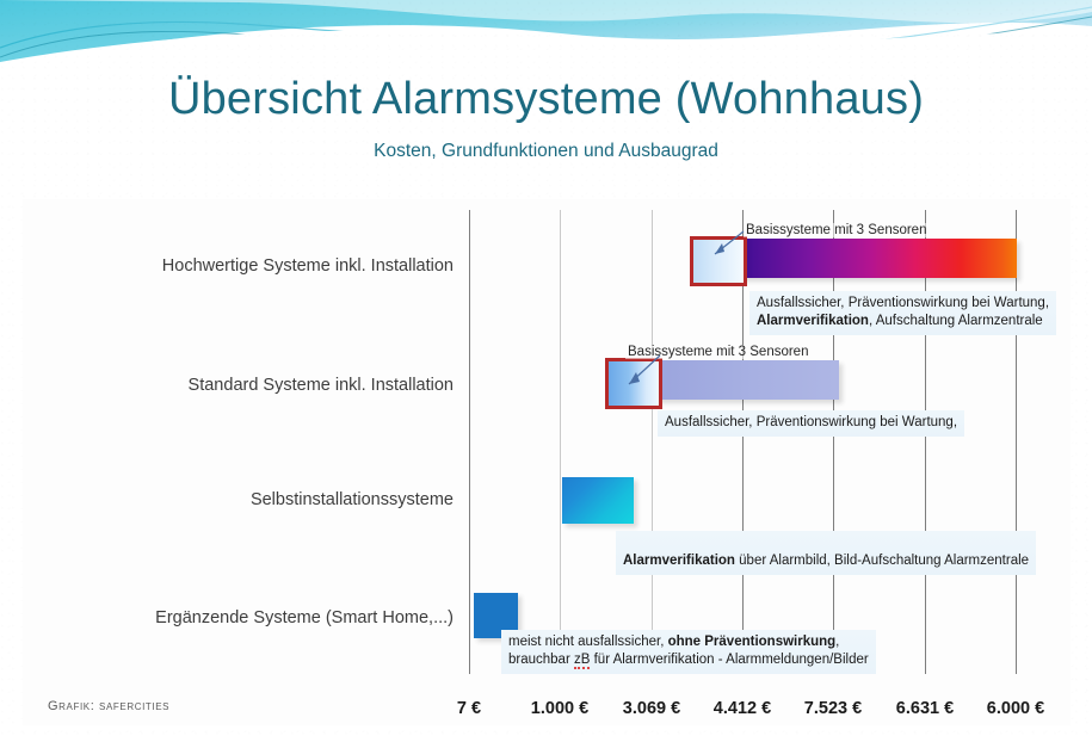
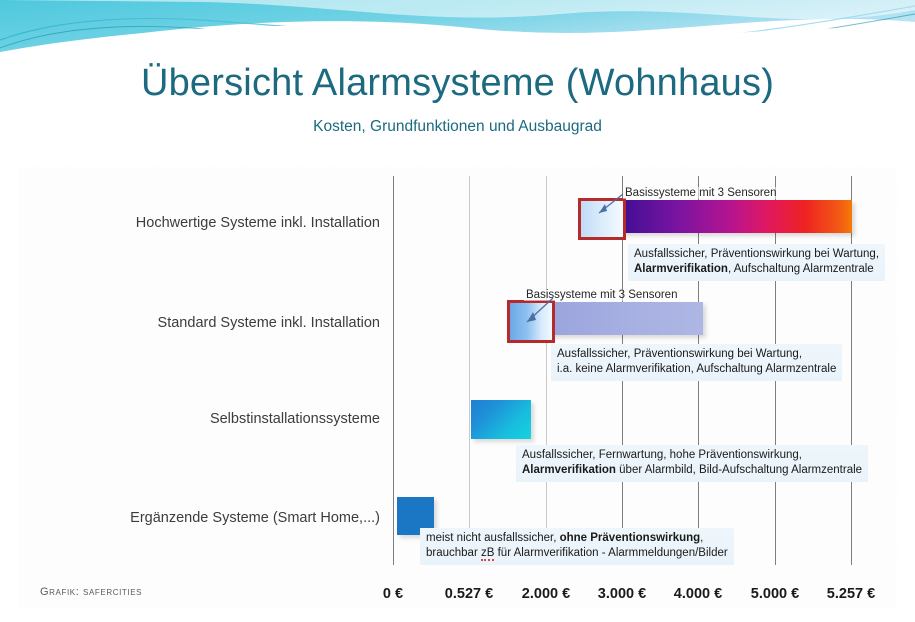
  Übersicht Alarmsysteme (Wohnhaus)
  Kosten, Grundfunktionen und Ausbaugrad
  Hochwertige Systeme inkl. Installation
  Standard Systeme inkl. Installation
  Selbstinstallationssysteme
  Ergänzende Systeme (Smart Home,...)
  Basissysteme mit 3 Sensoren
  Ausfallssicher, Präventionswirkung bei Wartung,
  Alarmverifikation, Aufschaltung Alarmzentrale
  Basissysteme mit 3 Sensoren
  Ausfallssicher, Präventionswirkung bei Wartung,
+ i.a. keine Alarmverifikation, Aufschaltung Alarmzentrale
+ Ausfallssicher, Fernwartung, hohe Präventionswirkung,
  Alarmverifikation über Alarmbild, Bild-Aufschaltung Alarmzentrale
  meist nicht ausfallssicher, ohne Präventionswirkung,
  brauchbar zB für Alarmverifikation - Alarmmeldungen/Bilder
- 7 €
+ 0 €
- 1.000 €
+ 0.527 €
- 3.069 €
+ 2.000 €
- 4.412 €
+ 3.000 €
- 7.523 €
+ 4.000 €
- 6.631 €
+ 5.000 €
- 6.000 €
+ 5.257 €
  Grafik: safercities
